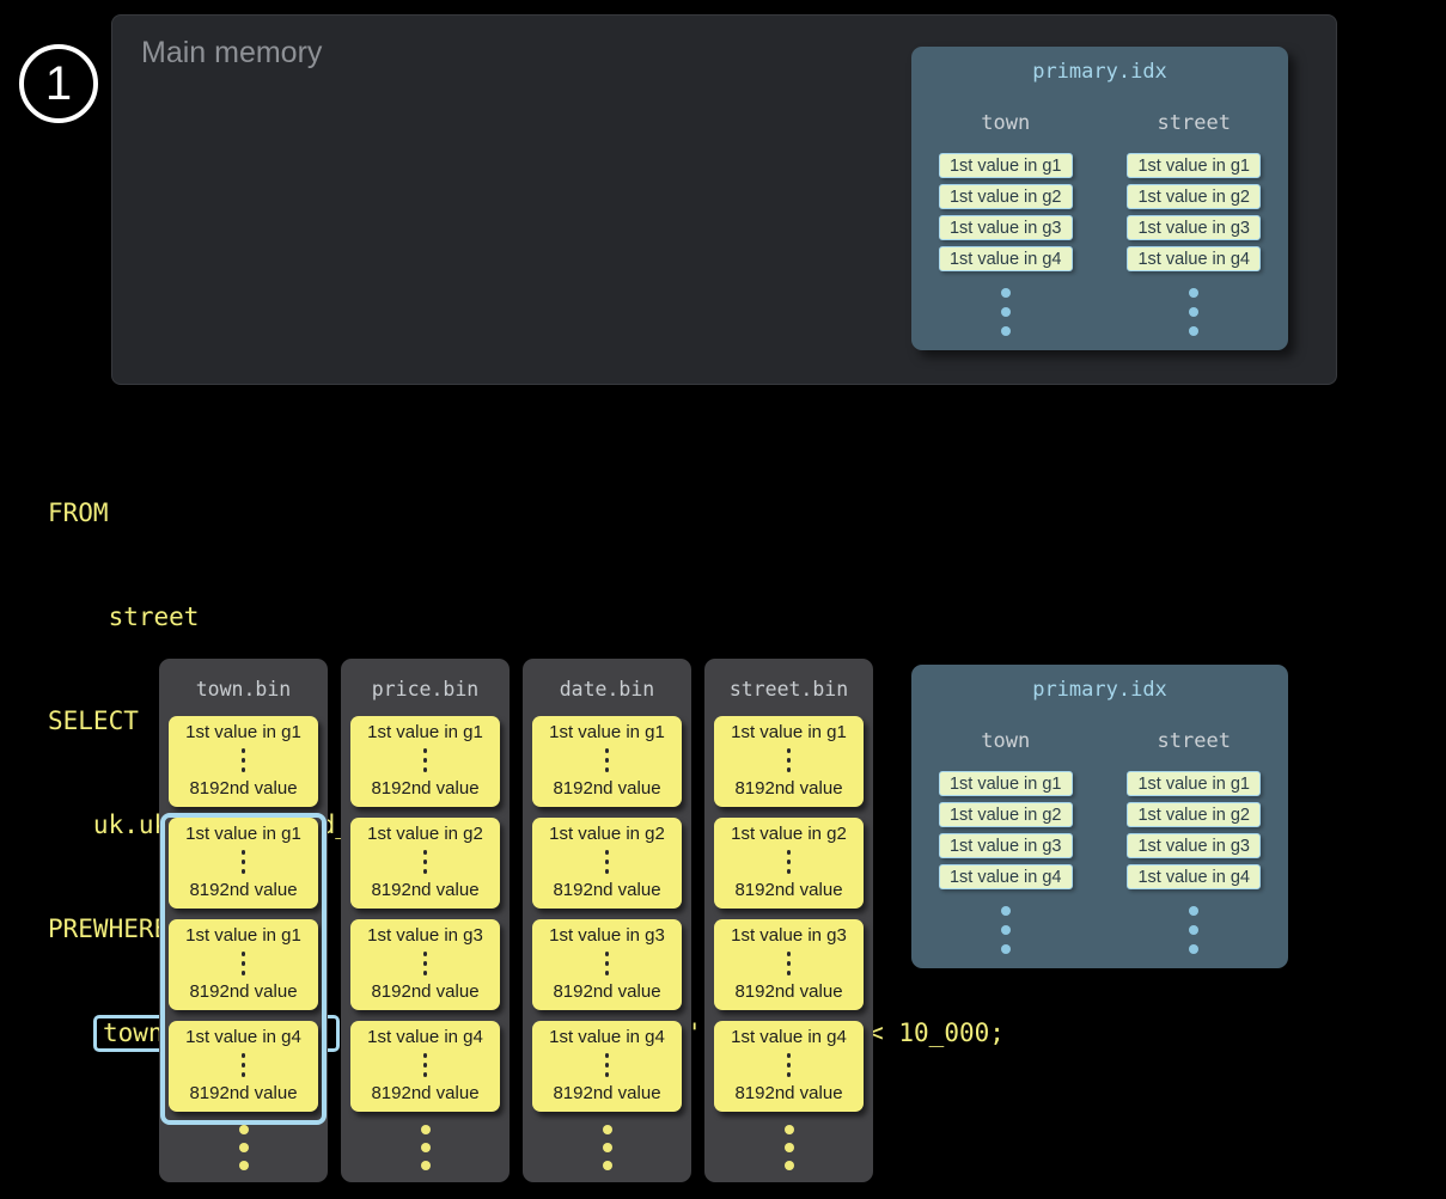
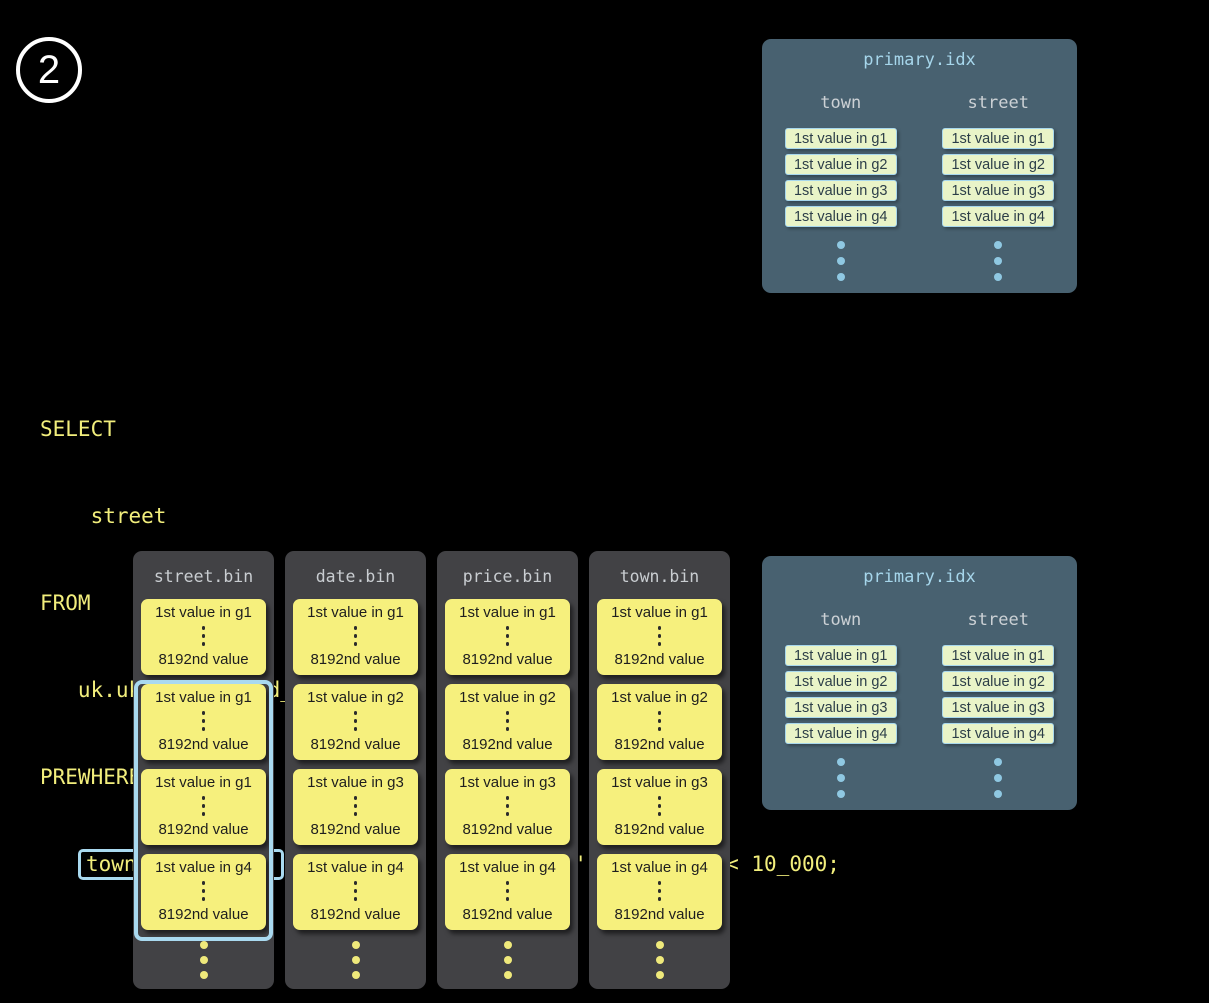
- 1
+ 2
- Main memory
  primary.idx
  town
  1st value in g1
  1st value in g2
  1st value in g3
  1st value in g4
  street
  1st value in g1
  1st value in g2
  1st value in g3
  1st value in g4
- FROM
+ SELECT
  street
- SELECT
+ FROM
  PREWHER
- town.bin
+ street.bin
  1st value in g1
  8192nd value
  1st value in g1
  8192nd value
  1st value in g1
  8192nd value
  1st value in g4
  8192nd value
- price.bin
+ date.bin
  1st value in g1
  8192nd value
  1st value in g2
  8192nd value
  1st value in g3
  8192nd value
  1st value in g4
  8192nd value
- date.bin
+ price.bin
  1st value in g1
  8192nd value
  1st value in g2
  8192nd value
  1st value in g3
  8192nd value
  1st value in g4
  8192nd value
- street.bin
+ town.bin
  1st value in g1
  8192nd value
  1st value in g2
  8192nd value
  1st value in g3
  8192nd value
  1st value in g4
  8192nd value
  primary.idx
  town
  1st value in g1
  1st value in g2
  1st value in g3
  1st value in g4
  street
  1st value in g1
  1st value in g2
  1st value in g3
  1st value in g4
